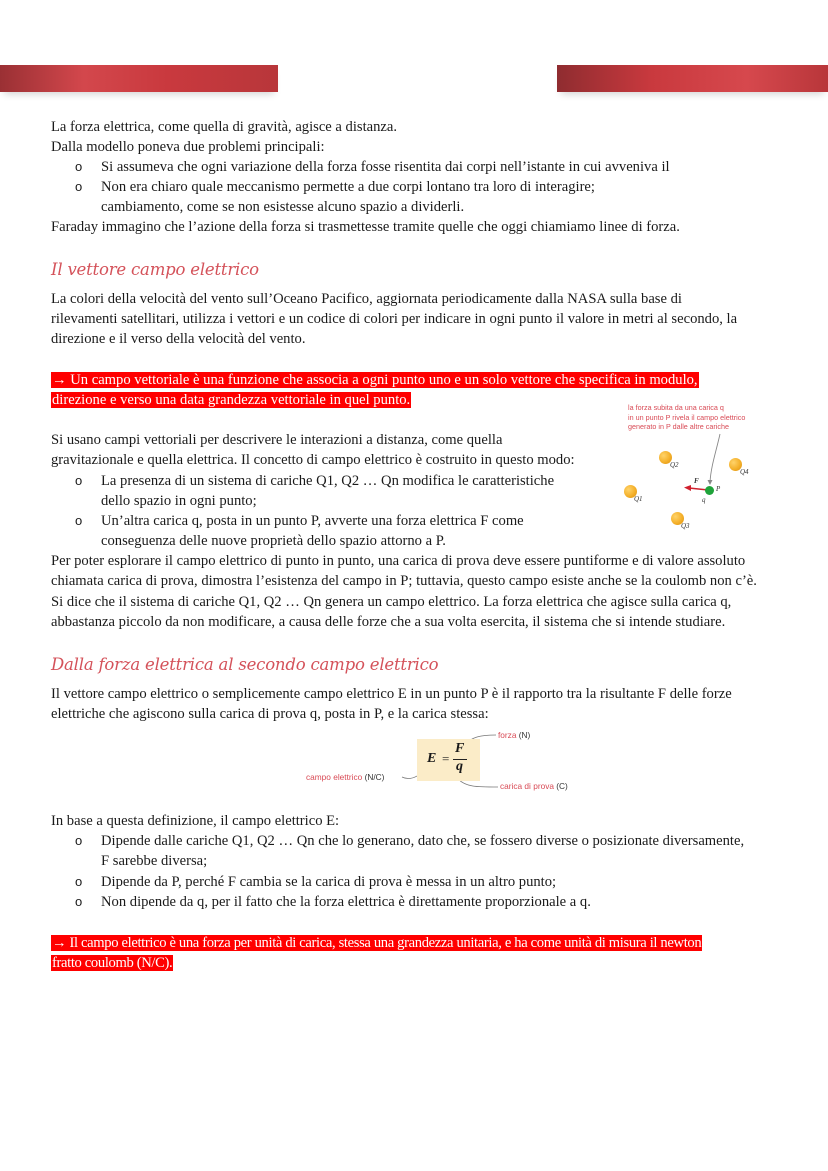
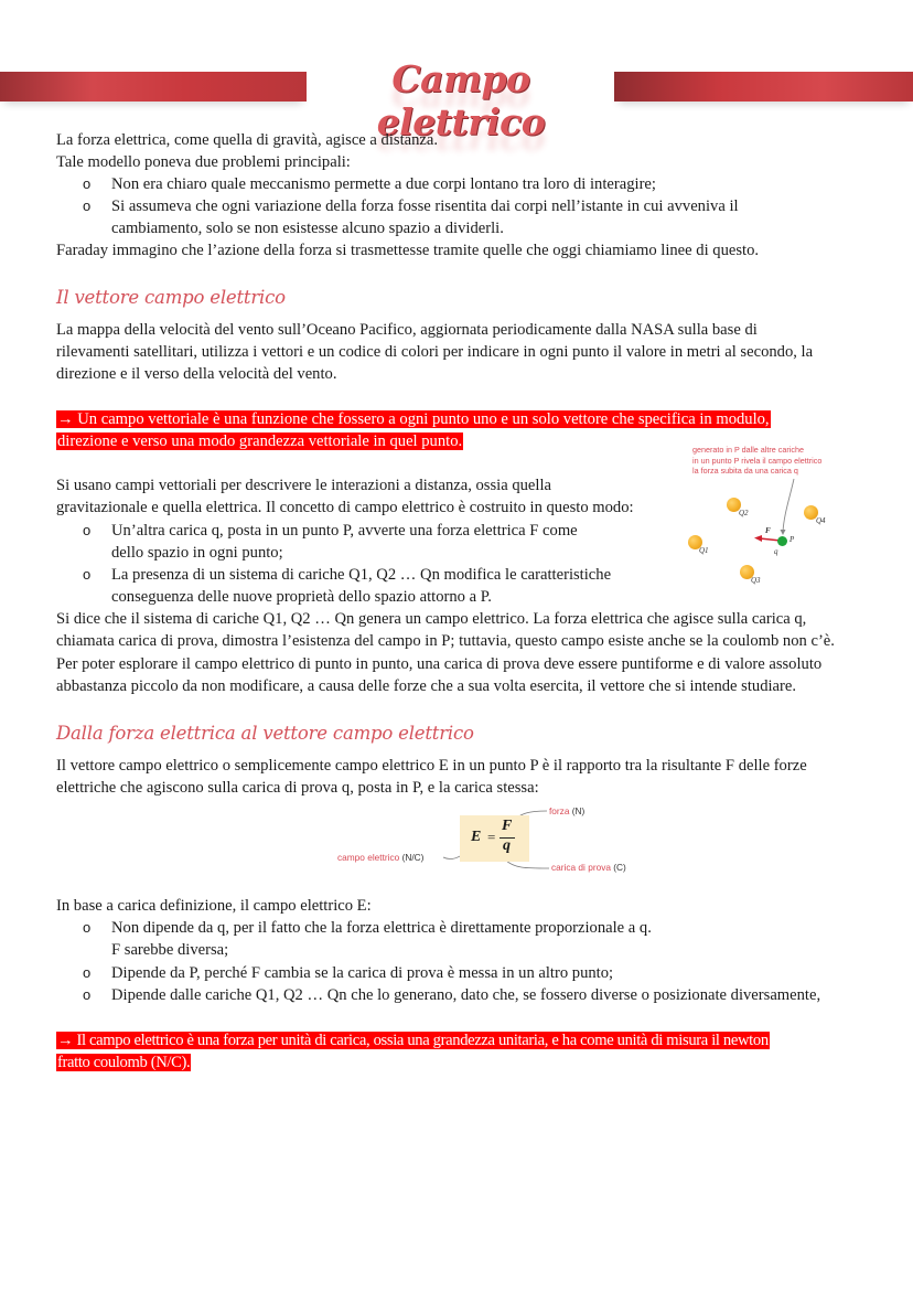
+ Campo elettrico
  La forza elettrica, come quella di gravità, agisce a distanza.
- Dalla modello poneva due problemi principali:
+ Tale modello poneva due problemi principali:
  o
- Si assumeva che ogni variazione della forza fosse risentita dai corpi nell’istante in cui avveniva il
+ Non era chiaro quale meccanismo permette a due corpi lontano tra loro di interagire;
  o
- Non era chiaro quale meccanismo permette a due corpi lontano tra loro di interagire;
+ Si assumeva che ogni variazione della forza fosse risentita dai corpi nell’istante in cui avveniva il
- cambiamento, come se non esistesse alcuno spazio a dividerli.
+ cambiamento, solo se non esistesse alcuno spazio a dividerli.
- Faraday immagino che l’azione della forza si trasmettesse tramite quelle che oggi chiamiamo linee di forza.
+ Faraday immagino che l’azione della forza si trasmettesse tramite quelle che oggi chiamiamo linee di questo.
  Il vettore campo elettrico
- La colori della velocità del vento sull’Oceano Pacifico, aggiornata periodicamente dalla NASA sulla base di
+ La mappa della velocità del vento sull’Oceano Pacifico, aggiornata periodicamente dalla NASA sulla base di
  rilevamenti satellitari, utilizza i vettori e un codice di colori per indicare in ogni punto il valore in metri al secondo, la
  direzione e il verso della velocità del vento.
- → Un campo vettoriale è una funzione che associa a ogni punto uno e un solo vettore che specifica in modulo,
+ → Un campo vettoriale è una funzione che fossero a ogni punto uno e un solo vettore che specifica in modulo,
- direzione e verso una data grandezza vettoriale in quel punto.
+ direzione e verso una modo grandezza vettoriale in quel punto.
- Si usano campi vettoriali per descrivere le interazioni a distanza, come quella
+ Si usano campi vettoriali per descrivere le interazioni a distanza, ossia quella
  gravitazionale e quella elettrica. Il concetto di campo elettrico è costruito in questo modo:
  o
- La presenza di un sistema di cariche Q1, Q2 … Qn modifica le caratteristiche
+ Un’altra carica q, posta in un punto P, avverte una forza elettrica F come
  dello spazio in ogni punto;
  o
- Un’altra carica q, posta in un punto P, avverte una forza elettrica F come
+ La presenza di un sistema di cariche Q1, Q2 … Qn modifica le caratteristiche
  conseguenza delle nuove proprietà dello spazio attorno a P.
- Per poter esplorare il campo elettrico di punto in punto, una carica di prova deve essere puntiforme e di valore assoluto
+ Si dice che il sistema di cariche Q1, Q2 … Qn genera un campo elettrico. La forza elettrica che agisce sulla carica q,
  chiamata carica di prova, dimostra l’esistenza del campo in P; tuttavia, questo campo esiste anche se la coulomb non c’è.
- Si dice che il sistema di cariche Q1, Q2 … Qn genera un campo elettrico. La forza elettrica che agisce sulla carica q,
+ Per poter esplorare il campo elettrico di punto in punto, una carica di prova deve essere puntiforme e di valore assoluto
- abbastanza piccolo da non modificare, a causa delle forze che a sua volta esercita, il sistema che si intende studiare.
+ abbastanza piccolo da non modificare, a causa delle forze che a sua volta esercita, il vettore che si intende studiare.
- la forza subita da una carica q
+ generato in P dalle altre cariche
  in un punto P rivela il campo elettrico
- generato in P dalle altre cariche
+ la forza subita da una carica q
  Q2
  Q4
  Q1
  Q3
  P
  q
  F
- Dalla forza elettrica al secondo campo elettrico
+ Dalla forza elettrica al vettore campo elettrico
  Il vettore campo elettrico o semplicemente campo elettrico E in un punto P è il rapporto tra la risultante F delle forze
  elettriche che agiscono sulla carica di prova q, posta in P, e la carica stessa:
  E
  =
  F
  q
  forza (N)
  campo elettrico (N/C)
  carica di prova (C)
- In base a questa definizione, il campo elettrico E:
+ In base a carica definizione, il campo elettrico E:
  o
- Dipende dalle cariche Q1, Q2 … Qn che lo generano, dato che, se fossero diverse o posizionate diversamente,
+ Non dipende da q, per il fatto che la forza elettrica è direttamente proporzionale a q.
  F sarebbe diversa;
  o
  Dipende da P, perché F cambia se la carica di prova è messa in un altro punto;
  o
- Non dipende da q, per il fatto che la forza elettrica è direttamente proporzionale a q.
+ Dipende dalle cariche Q1, Q2 … Qn che lo generano, dato che, se fossero diverse o posizionate diversamente,
- → Il campo elettrico è una forza per unità di carica, stessa una grandezza unitaria, e ha come unità di misura il newton
+ → Il campo elettrico è una forza per unità di carica, ossia una grandezza unitaria, e ha come unità di misura il newton
  fratto coulomb (N/C).
